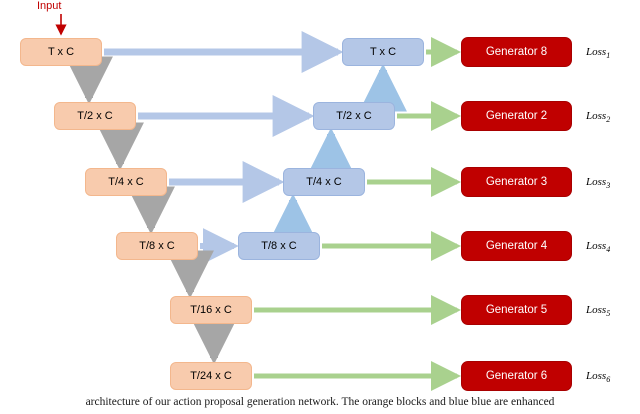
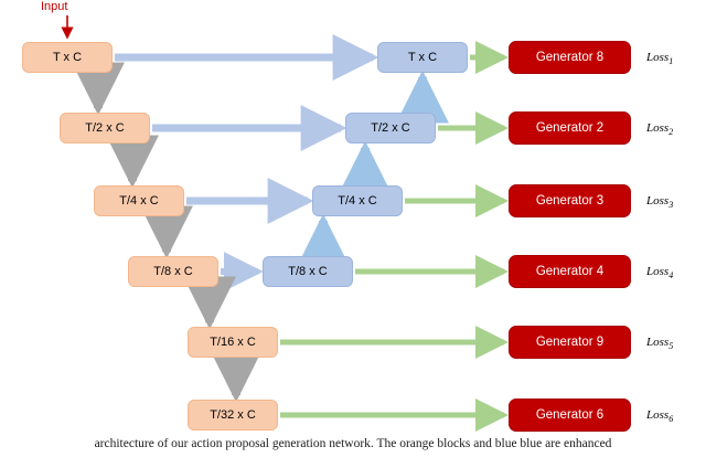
  Input
  T x C
  T/2 x C
  T/4 x C
  T/8 x C
  T/16 x C
- T/24 x C
+ T/32 x C
  T x C
  T/2 x C
  T/4 x C
  T/8 x C
  Generator 8
  Generator 2
  Generator 3
  Generator 4
- Generator 5
+ Generator 9
  Generator 6
  Loss1
  Loss2
  Loss3
  Loss4
  Loss5
  Loss6
  architecture of our action proposal generation network. The orange blocks and blue blue are enhanced
